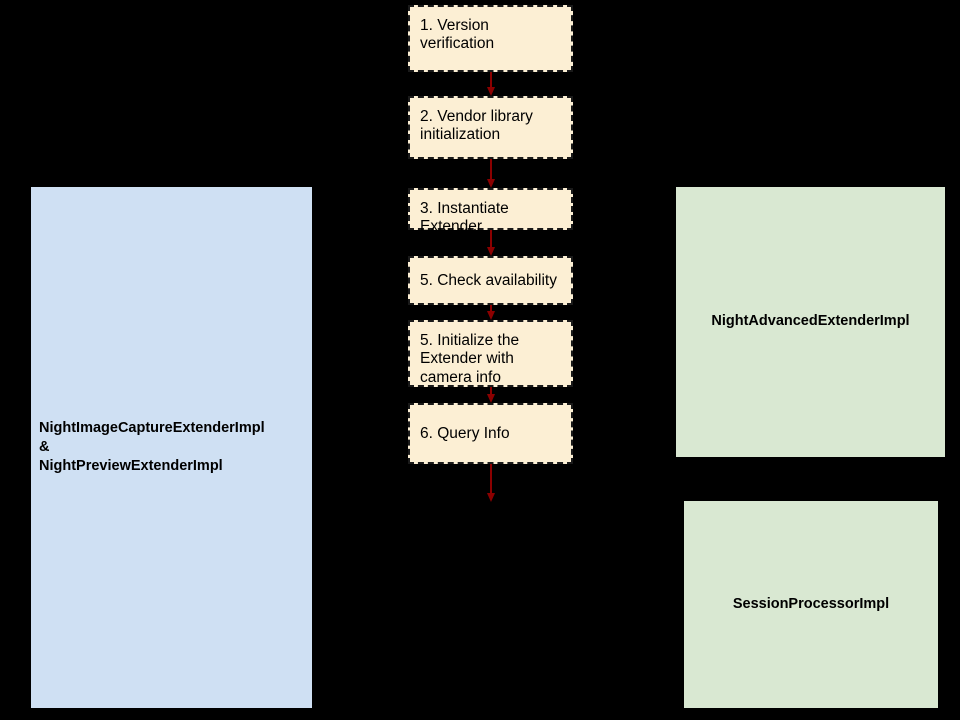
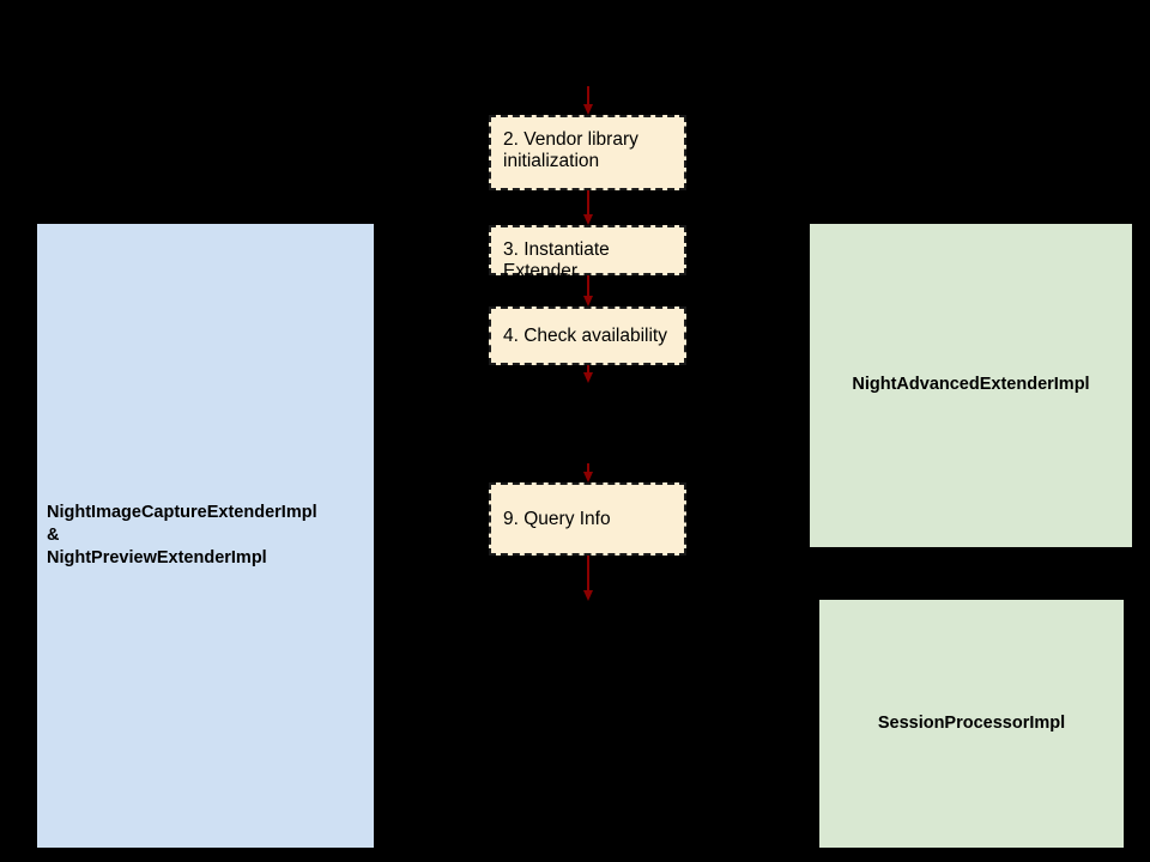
  NightImageCaptureExtenderImpl
  &
  NightPreviewExtenderImpl
  NightAdvancedExtenderImpl
  SessionProcessorImpl
- 1. Version
- verification
  2. Vendor library
  initialization
  3. Instantiate
  Extender
- 5. Check availability
+ 4. Check availability
- 5. Initialize the
- Extender with
- camera info
- 6. Query Info
+ 9. Query Info
